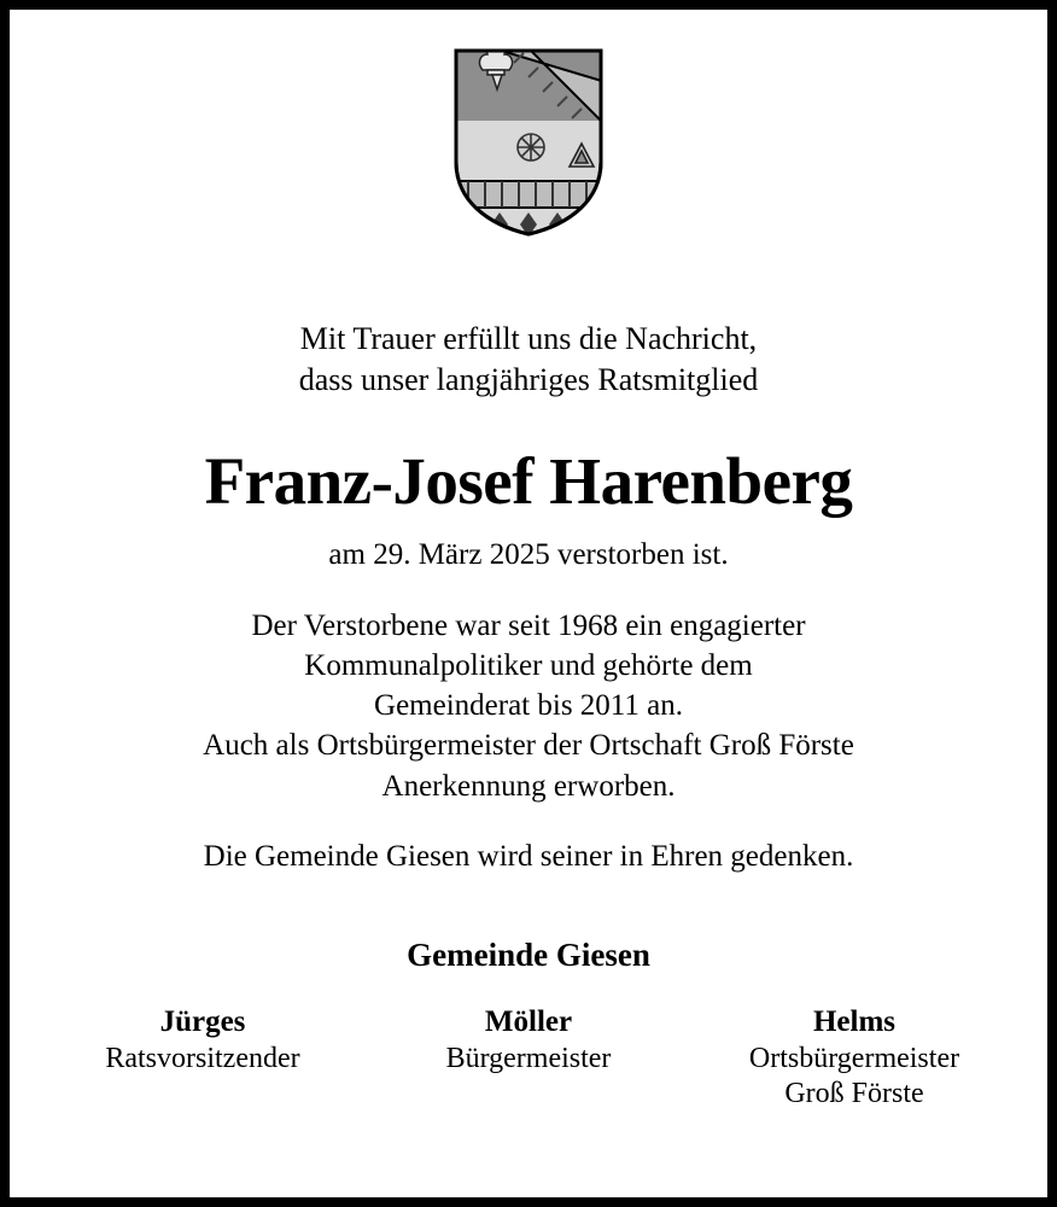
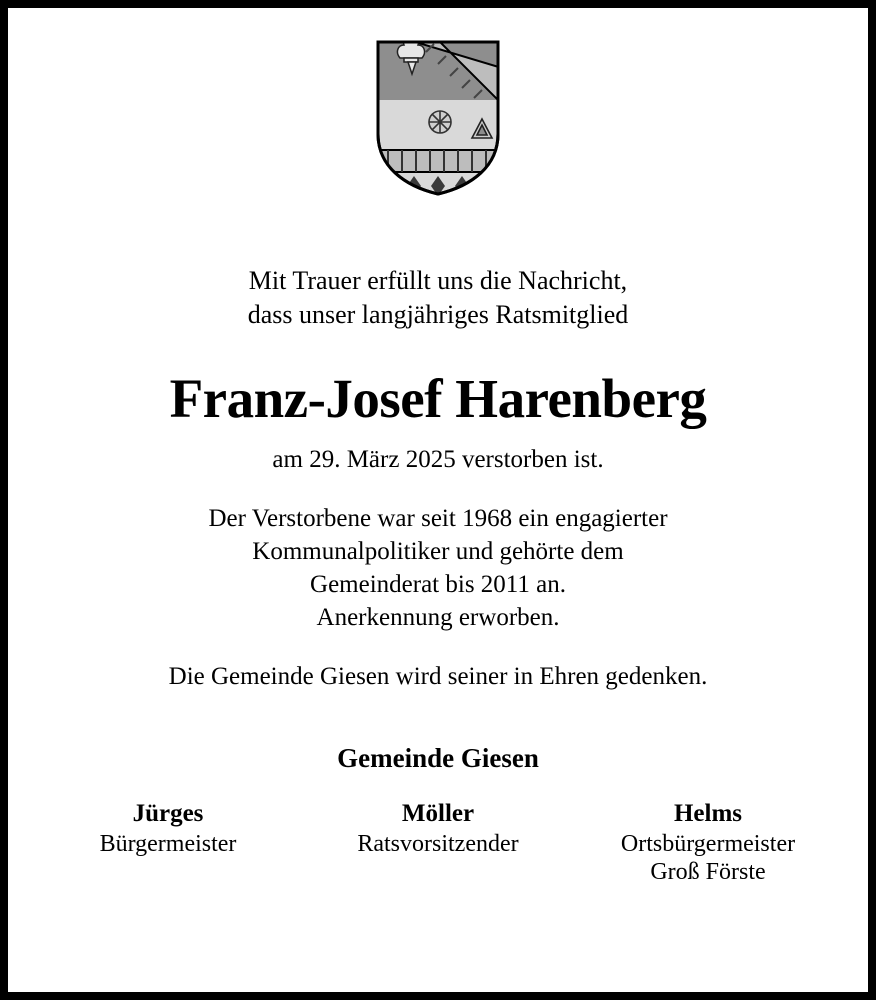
  Mit Trauer erfüllt uns die Nachricht,
  dass unser langjähriges Ratsmitglied
  Franz-Josef Harenberg
  am 29. März 2025 verstorben ist.
  Der Verstorbene war seit 1968 ein engagierter
  Kommunalpolitiker und gehörte dem
  Gemeinderat bis 2011 an.
- Auch als Ortsbürgermeister der Ortschaft Groß Förste
  Anerkennung erworben.
  Die Gemeinde Giesen wird seiner in Ehren gedenken.
  Gemeinde Giesen
  Jürges
- Ratsvorsitzender
+ Bürgermeister
  Möller
- Bürgermeister
+ Ratsvorsitzender
  Helms
  Ortsbürgermeister
  Groß Förste
